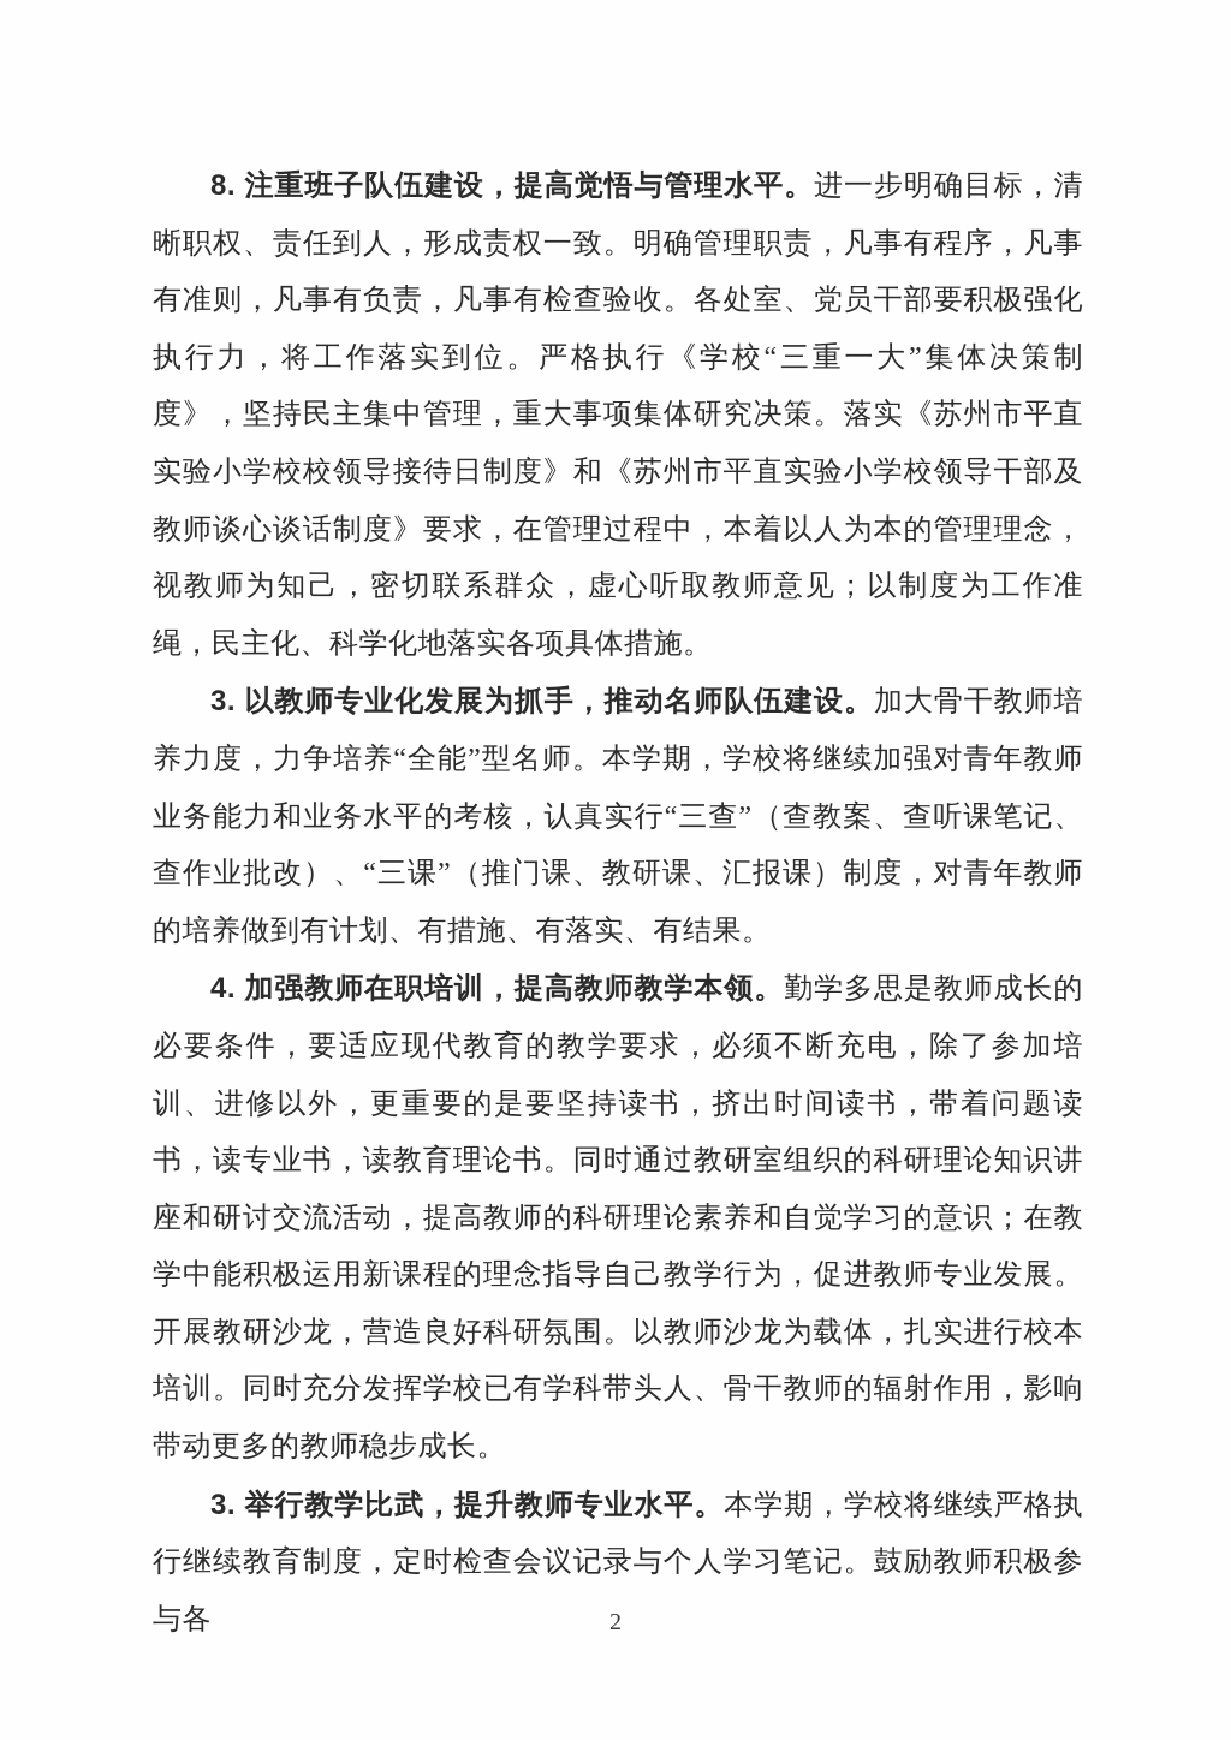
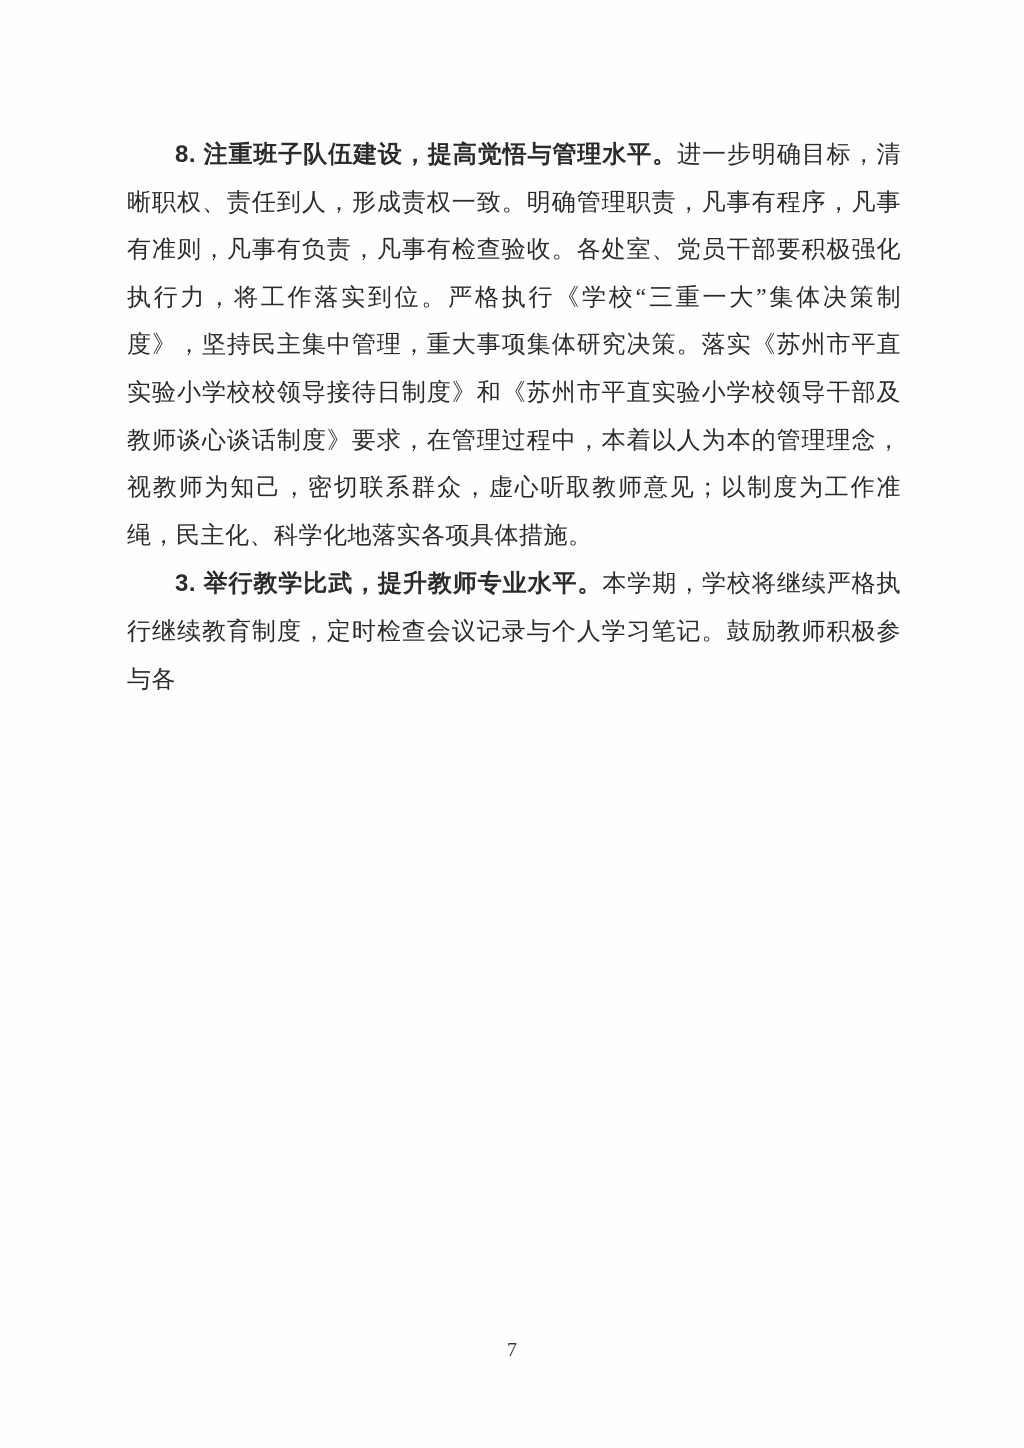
  8. 注重班子队伍建设，提高觉悟与管理水平。进一步明确目标，清晰职权、责任到人，形成责权一致。明确管理职责，凡事有程序，凡事有准则，凡事有负责，凡事有检查验收。各处室、党员干部要积极强化执行力，将工作落实到位。严格执行《学校“三重一大”集体决策制度》，坚持民主集中管理，重大事项集体研究决策。落实《苏州市平直实验小学校校领导接待日制度》和《苏州市平直实验小学校领导干部及教师谈心谈话制度》要求，在管理过程中，本着以人为本的管理理念，视教师为知己，密切联系群众，虚心听取教师意见；以制度为工作准绳，民主化、科学化地落实各项具体措施。
- 3. 以教师专业化发展为抓手，推动名师队伍建设。加大骨干教师培养力度，力争培养“全能”型名师。本学期，学校将继续加强对青年教师业务能力和业务水平的考核，认真实行“三查”（查教案、查听课笔记、查作业批改）、“三课”（推门课、教研课、汇报课）制度，对青年教师的培养做到有计划、有措施、有落实、有结果。
- 4. 加强教师在职培训，提高教师教学本领。勤学多思是教师成长的必要条件，要适应现代教育的教学要求，必须不断充电，除了参加培训、进修以外，更重要的是要坚持读书，挤出时间读书，带着问题读书，读专业书，读教育理论书。同时通过教研室组织的科研理论知识讲座和研讨交流活动，提高教师的科研理论素养和自觉学习的意识；在教学中能积极运用新课程的理念指导自己教学行为，促进教师专业发展。开展教研沙龙，营造良好科研氛围。以教师沙龙为载体，扎实进行校本培训。同时充分发挥学校已有学科带头人、骨干教师的辐射作用，影响带动更多的教师稳步成长。
  3. 举行教学比武，提升教师专业水平。本学期，学校将继续严格执行继续教育制度，定时检查会议记录与个人学习笔记。鼓励教师积极参与各
- 2
+ 7
